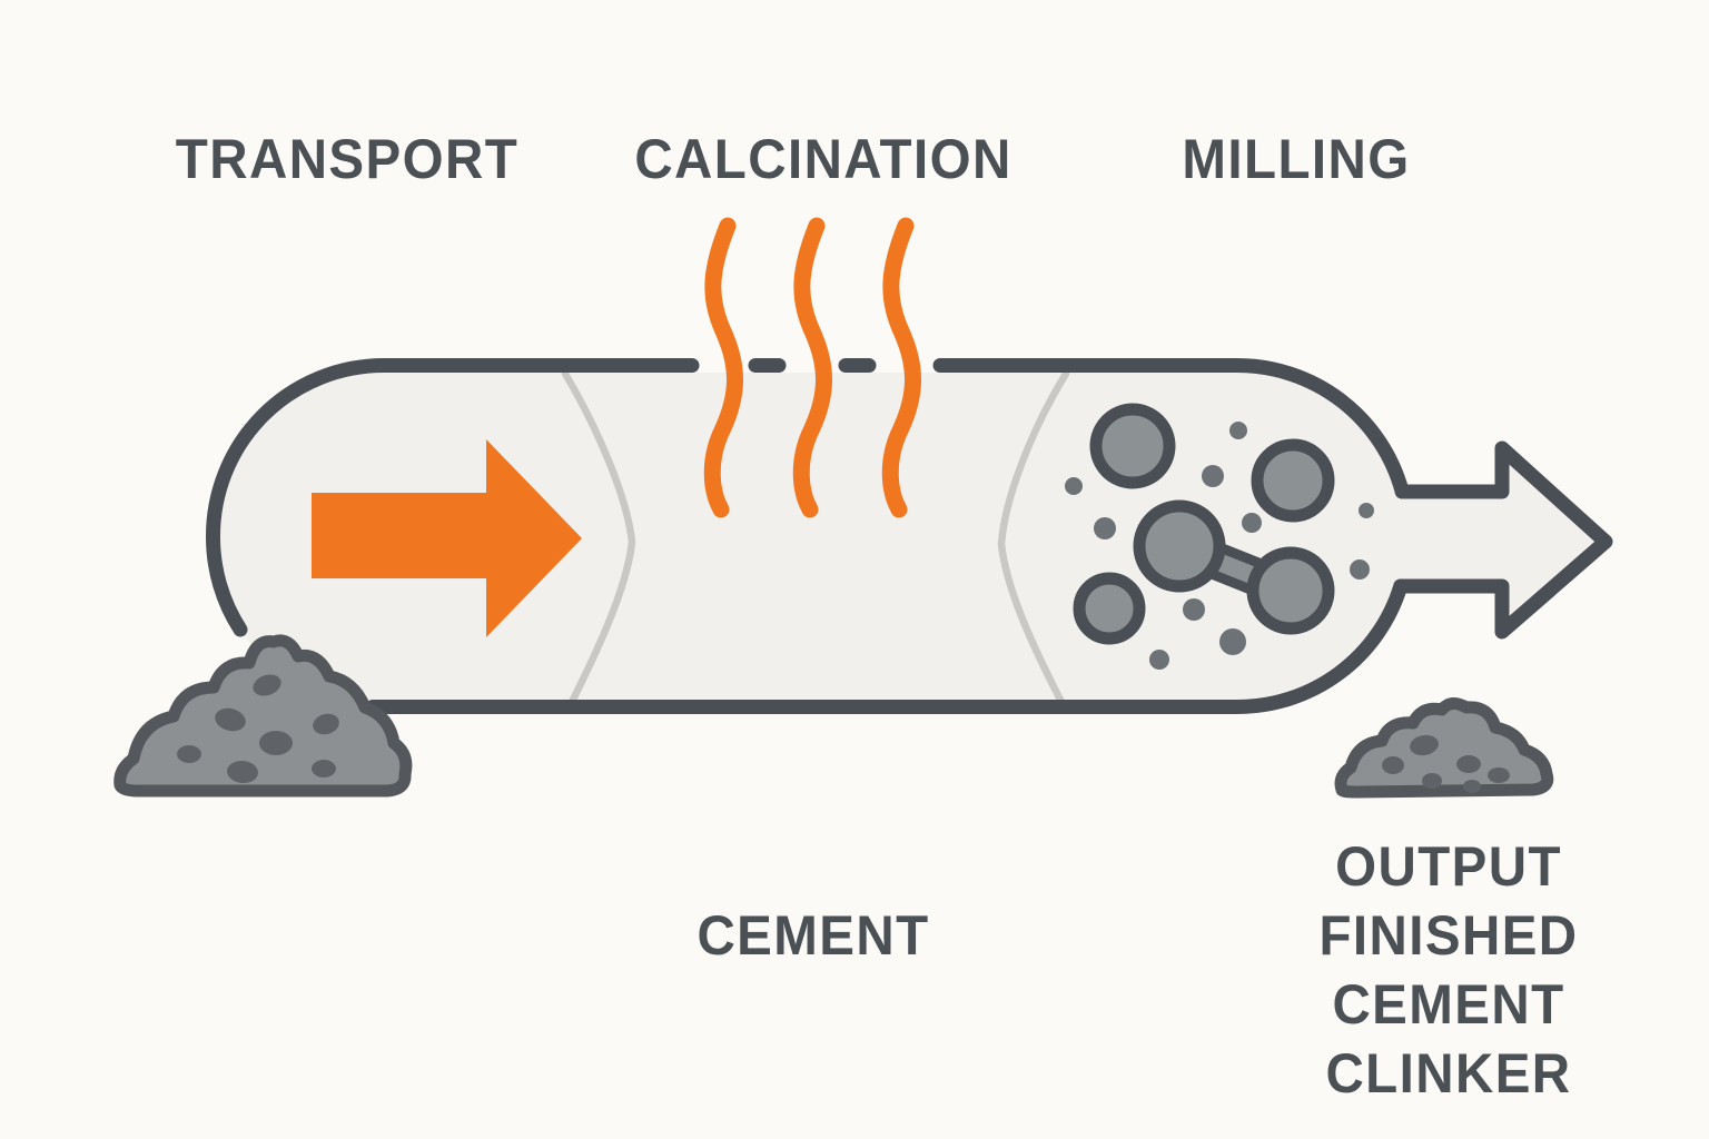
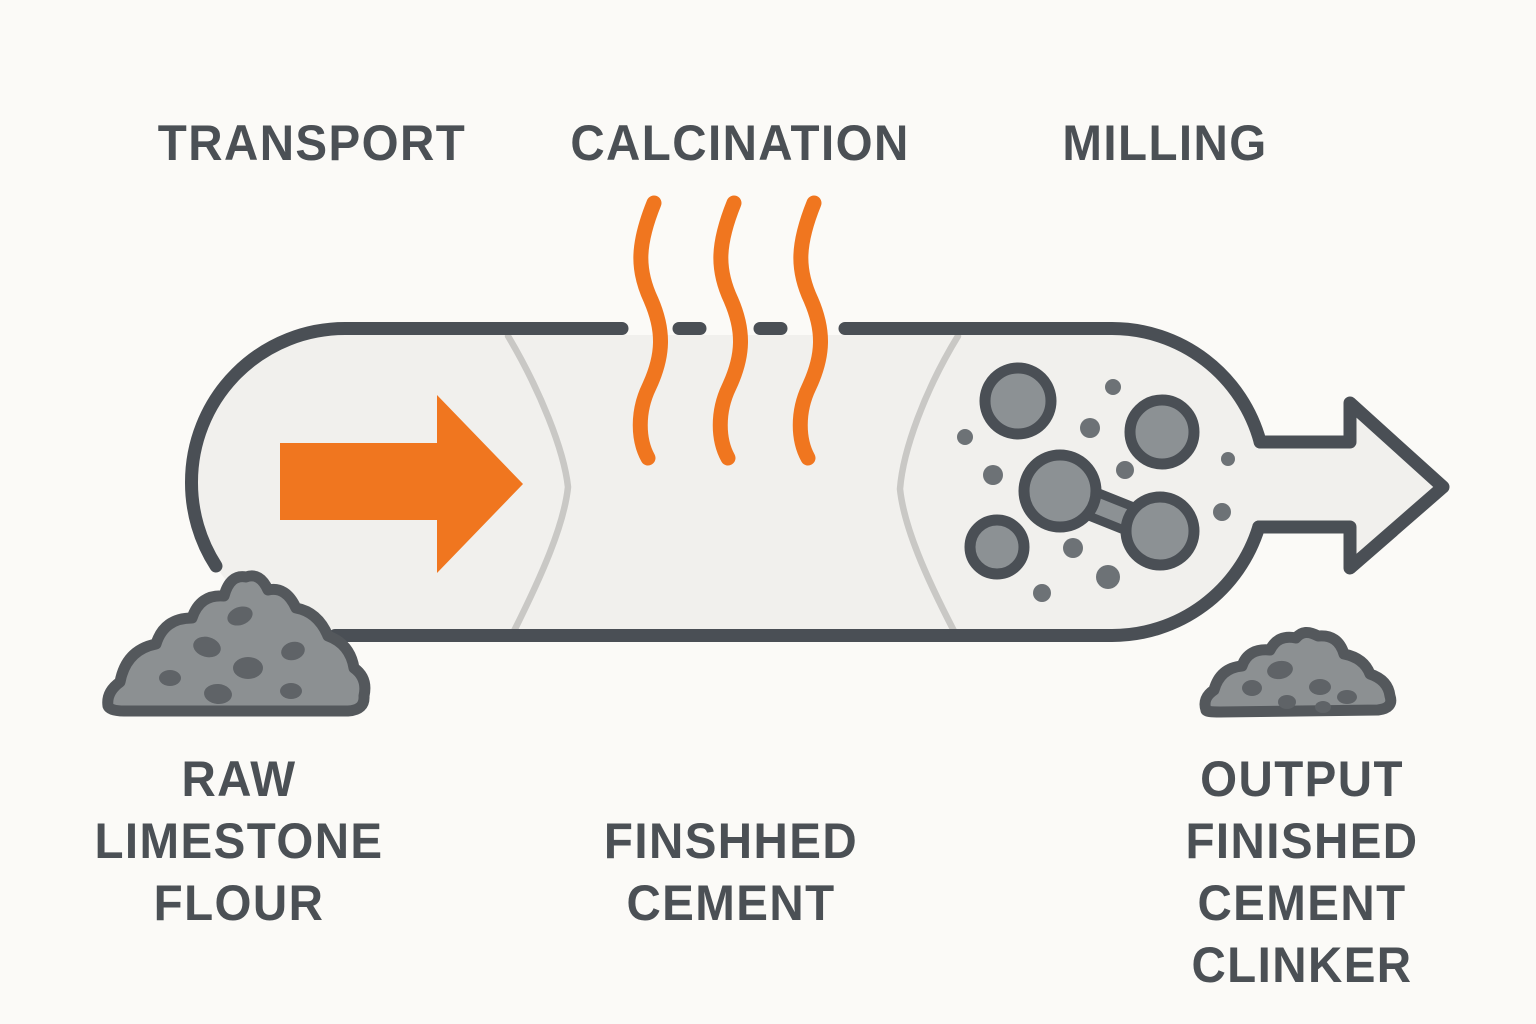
  TRANSPORT
  CALCINATION
  MILLING
+ RAW
+ LIMESTONE
+ FLOUR
+ FINSHHED
  CEMENT
  OUTPUT
  FINISHED
  CEMENT
  CLINKER
